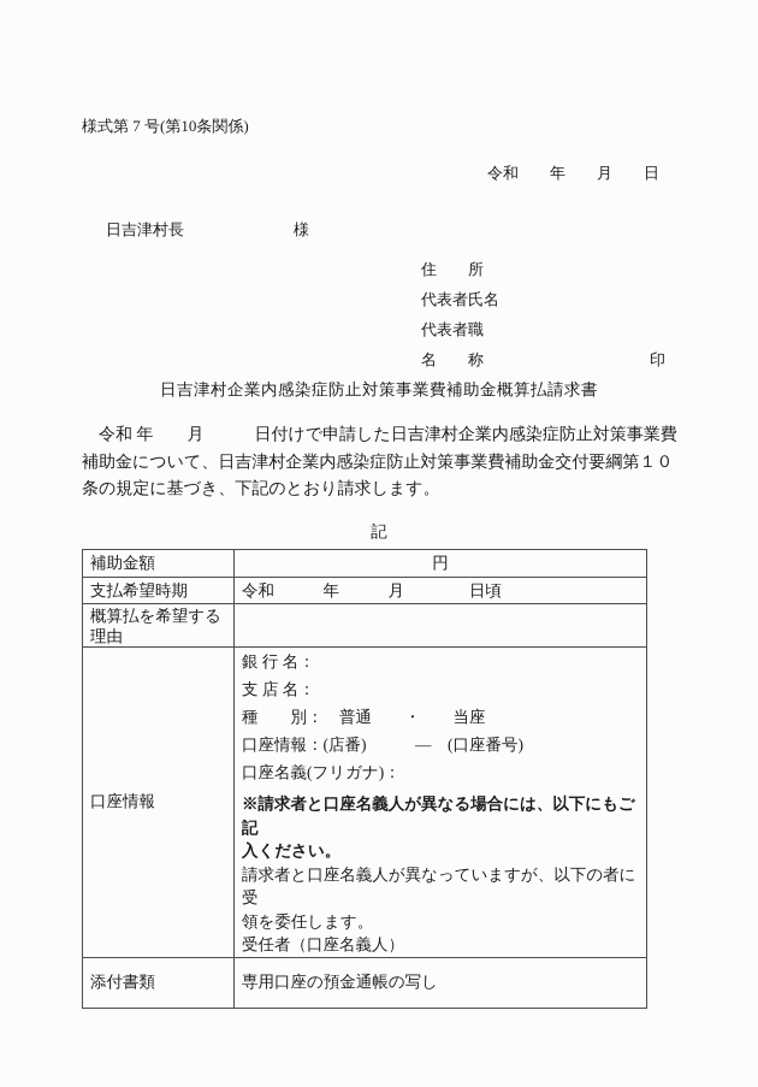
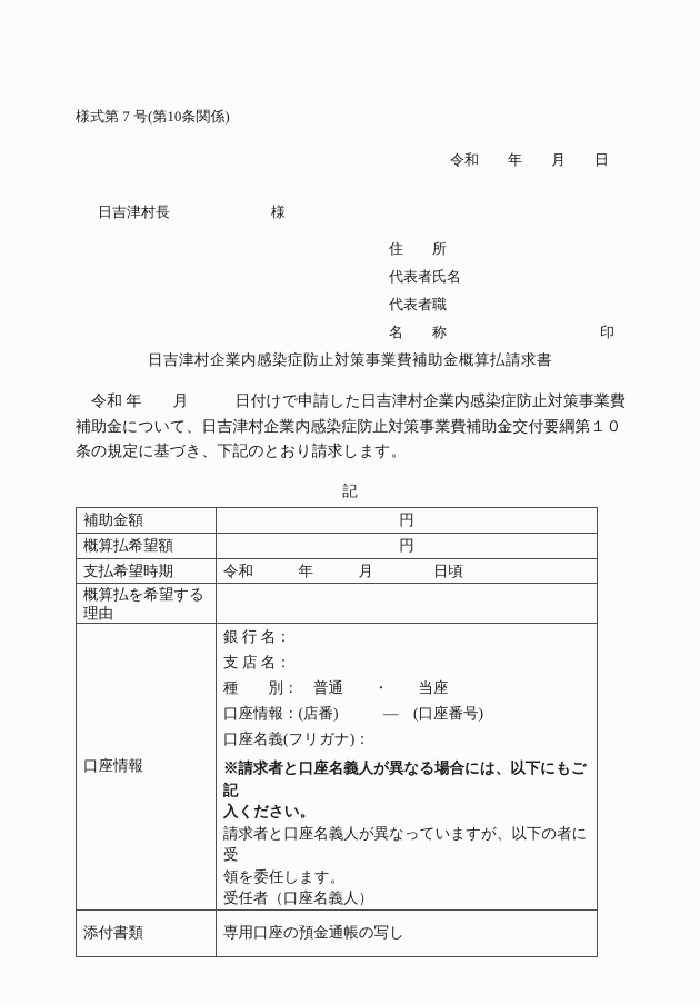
  様式第 7 号(第10条関係)
  令和 年 月 日
  日吉津村長 様
  住 所
  代表者氏名
  代表者職
  名 称
  印
  日吉津村企業内感染症防止対策事業費補助金概算払請求書
  令和 年 月 日付けで申請した日吉津村企業内感染症防止対策事業費
  補助金について、日吉津村企業内感染症防止対策事業費補助金交付要綱第１０
  条の規定に基づき、下記のとおり請求します。
  記
  補助金額	円
+ 概算払希望額	円
  支払希望時期	令和 年 月 日頃
  概算払を希望する理由
  口座情報	銀 行 名： 支 店 名： 種 別： 普通 ・ 当座 口座情報：(店番) ― (口座番号) 口座名義(フリガナ)： ※請求者と口座名義人が異なる場合には、以下にもご記 入ください。 請求者と口座名義人が異なっていますが、以下の者に受 領を委任します。 受任者（口座名義人）
  添付書類	専用口座の預金通帳の写し
